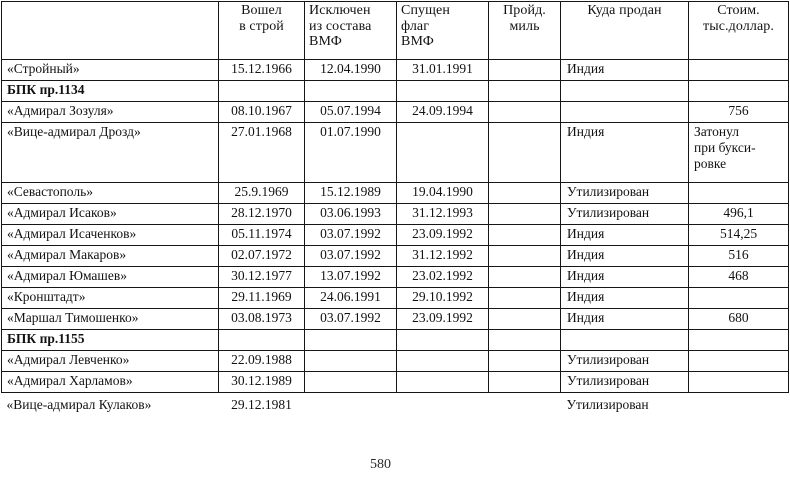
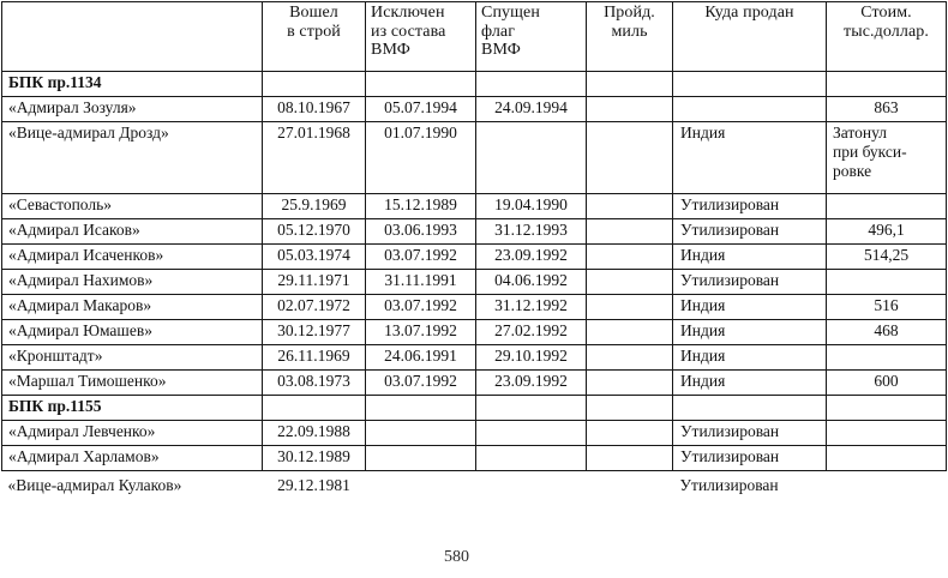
  	Вошел в строй	Исключен из состава ВМФ	Спущен флаг ВМФ	Пройд. миль	Куда продан	Стоим. тыс.доллар.
- «Стройный»	15.12.1966	12.04.1990	31.01.1991		Индия
  БПК пр.1134
- «Адмирал Зозуля»	08.10.1967	05.07.1994	24.09.1994			756
+ «Адмирал Зозуля»	08.10.1967	05.07.1994	24.09.1994			863
  «Вице-адмирал Дрозд»	27.01.1968	01.07.1990			Индия	Затонулпри букси-ровке
  «Севастополь»	25.9.1969	15.12.1989	19.04.1990		Утилизирован
- «Адмирал Исаков»	28.12.1970	03.06.1993	31.12.1993		Утилизирован	496,1
+ «Адмирал Исаков»	05.12.1970	03.06.1993	31.12.1993		Утилизирован	496,1
- «Адмирал Исаченков»	05.11.1974	03.07.1992	23.09.1992		Индия	514,25
+ «Адмирал Исаченков»	05.03.1974	03.07.1992	23.09.1992		Индия	514,25
+ «Адмирал Нахимов»	29.11.1971	31.11.1991	04.06.1992		Утилизирован
  «Адмирал Макаров»	02.07.1972	03.07.1992	31.12.1992		Индия	516
- «Адмирал Юмашев»	30.12.1977	13.07.1992	23.02.1992		Индия	468
+ «Адмирал Юмашев»	30.12.1977	13.07.1992	27.02.1992		Индия	468
- «Кронштадт»	29.11.1969	24.06.1991	29.10.1992		Индия
+ «Кронштадт»	26.11.1969	24.06.1991	29.10.1992		Индия
- «Маршал Тимошенко»	03.08.1973	03.07.1992	23.09.1992		Индия	680
+ «Маршал Тимошенко»	03.08.1973	03.07.1992	23.09.1992		Индия	600
  БПК пр.1155
  «Адмирал Левченко»	22.09.1988				Утилизирован
  «Адмирал Харламов»	30.12.1989				Утилизирован
  «Вице-адмирал Кулаков»	29.12.1981				Утилизирован
  580
